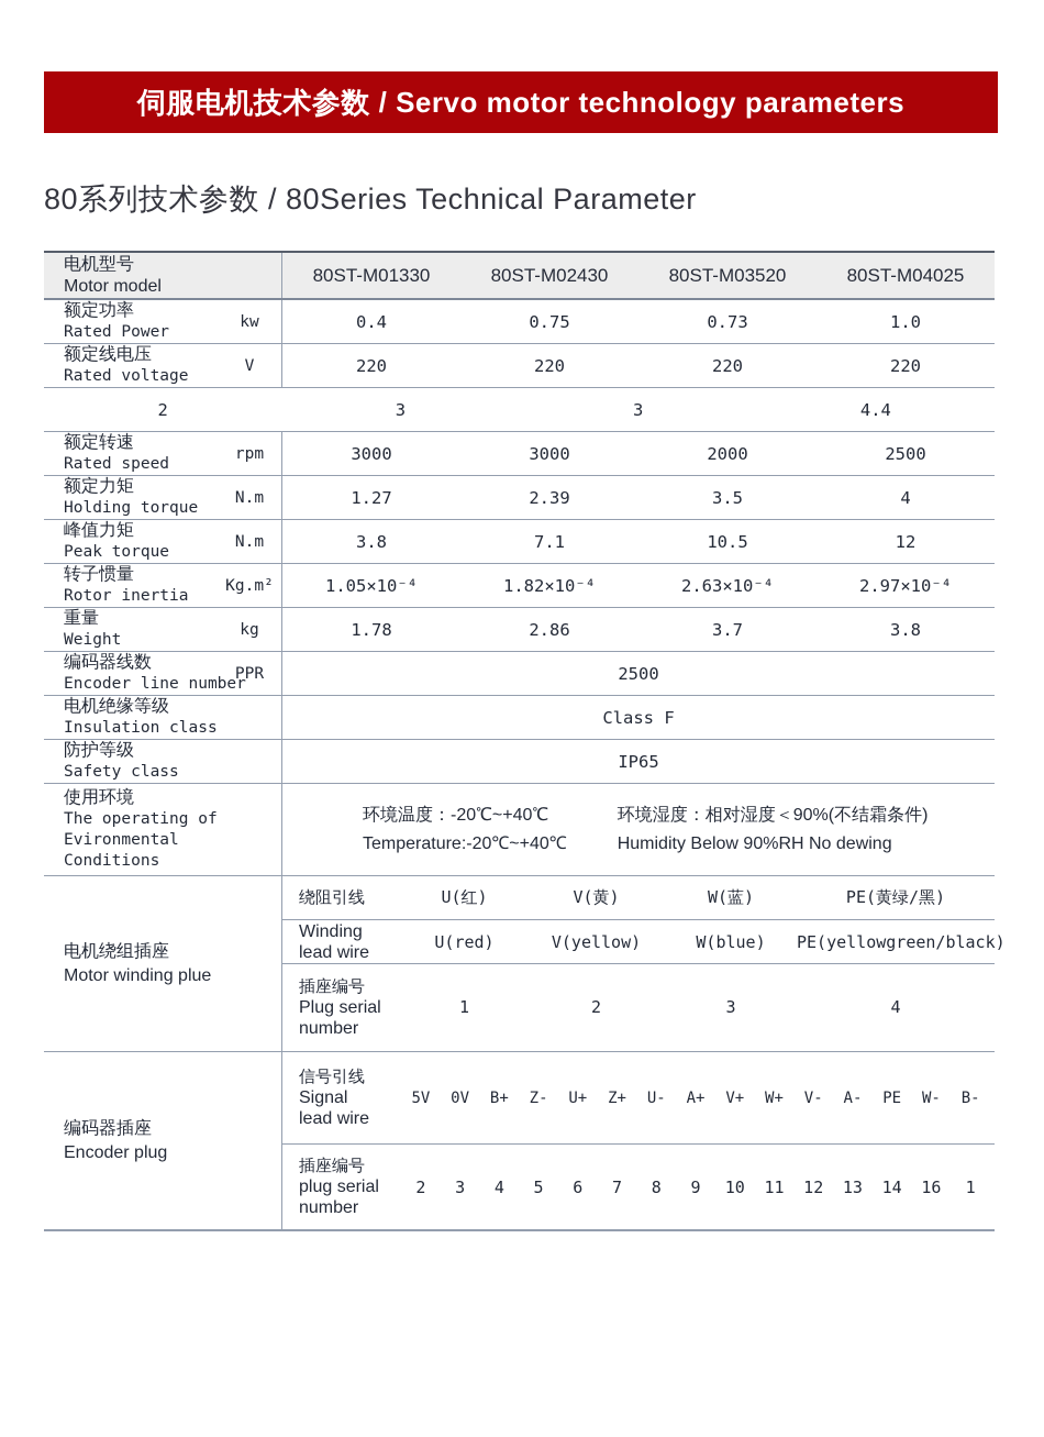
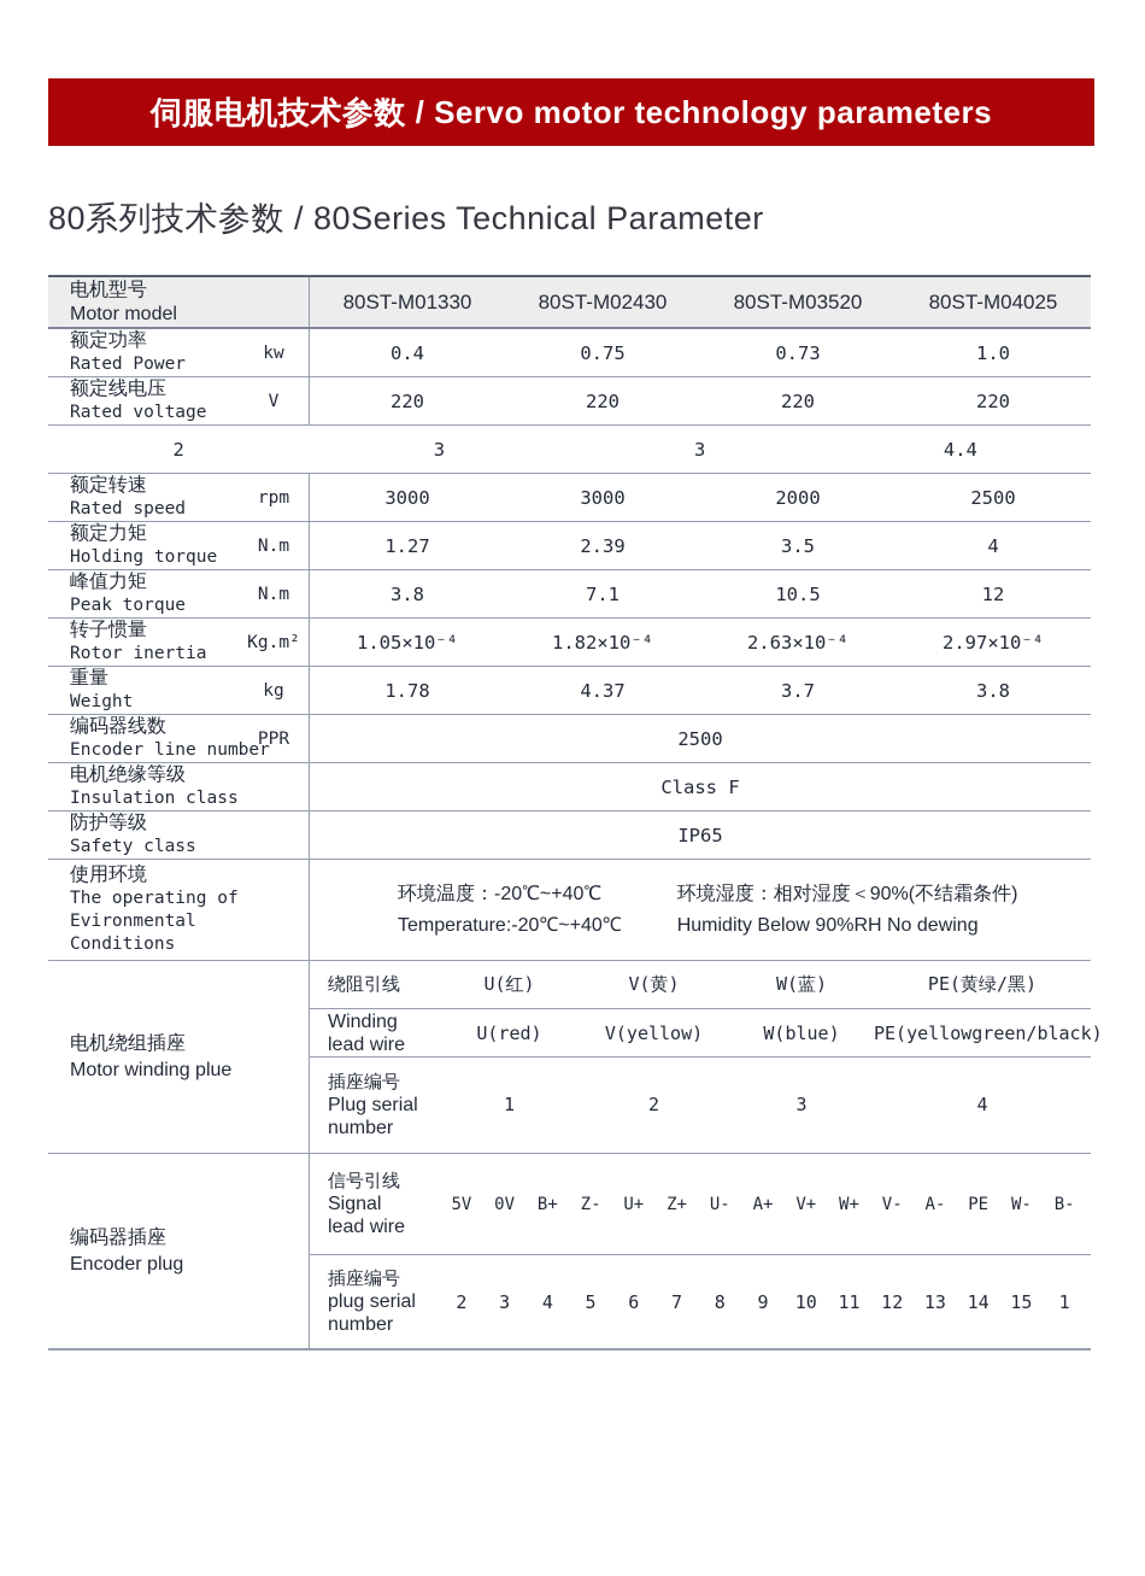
  伺服电机技术参数 / Servo motor technology parameters
  80系列技术参数 / 80Series Technical Parameter
  电机型号
  Motor model
  80ST-M01330
  80ST-M02430
  80ST-M03520
  80ST-M04025
  额定功率
  Rated Power
  kw
  0.4
  0.75
  0.73
  1.0
  额定线电压
  Rated voltage
  V
  220
  220
  220
  220
  2
  3
  3
  4.4
  额定转速
  Rated speed
  rpm
  3000
  3000
  2000
  2500
  额定力矩
  Holding torque
  N.m
  1.27
  2.39
  3.5
  4
  峰值力矩
  Peak torque
  N.m
  3.8
  7.1
  10.5
  12
  转子惯量
  Rotor inertia
  Kg.m²
  1.05×10⁻⁴
  1.82×10⁻⁴
  2.63×10⁻⁴
  2.97×10⁻⁴
  重量
  Weight
  kg
  1.78
- 2.86
+ 4.37
  3.7
  3.8
  编码器线数
  Encoder line number
  PPR
  2500
  电机绝缘等级
  Insulation class
  Class F
  防护等级
  Safety class
  IP65
  使用环境
  The operating of
  Evironmental Conditions
  环境温度：-20℃~+40℃
  Temperature:-20℃~+40℃
  环境湿度：相对湿度＜90%(不结霜条件)
  Humidity Below 90%RH No dewing
  电机绕组插座
  Motor winding plue
  绕阻引线
  U(红)
  V(黄)
  W(蓝)
  PE(黄绿/黑)
  Winding
  lead wire
  U(red)
  V(yellow)
  W(blue)
  PE(yellowgreen/black)
  插座编号
  Plug serial
  number
  1
  2
  3
  4
  编码器插座
  Encoder plug
  信号引线
  Signal
  lead wire
  5V
  0V
  B+
  Z-
  U+
  Z+
  U-
  A+
  V+
  W+
  V-
  A-
  PE
  W-
  B-
  插座编号
  plug serial
  number
  2
  3
  4
  5
  6
  7
  8
  9
  10
  11
  12
  13
  14
- 16
+ 15
  1
